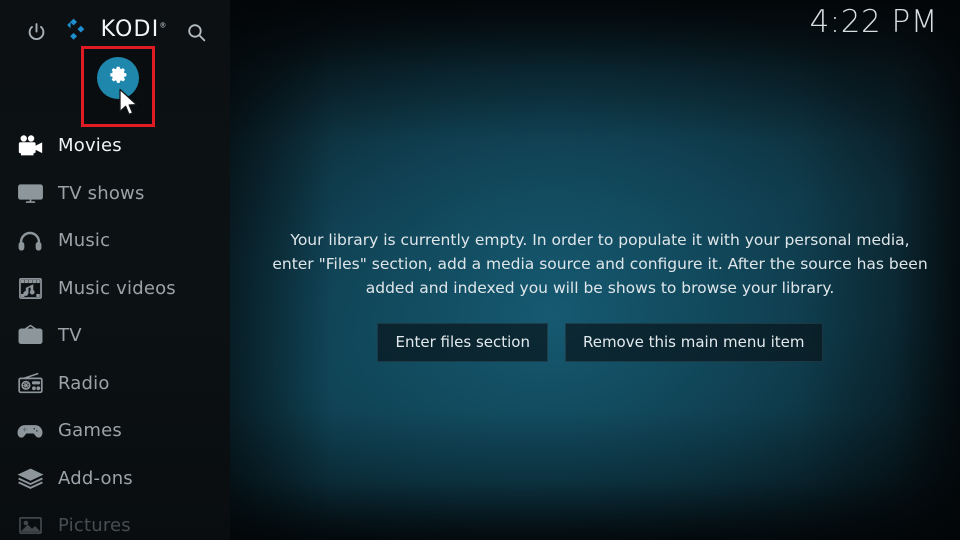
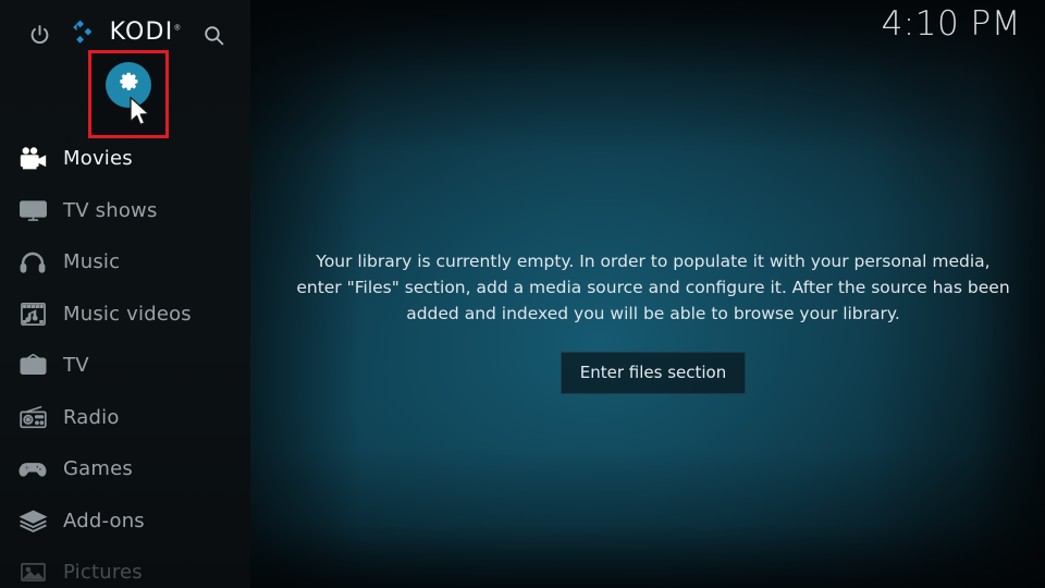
- 4:22 PM
+ 4:10 PM
- Your library is currently empty. In order to populate it with your personal media, enter "Files" section, add a media source and configure it. After the source has been added and indexed you will be shows to browse your library.
+ Your library is currently empty. In order to populate it with your personal media, enter "Files" section, add a media source and configure it. After the source has been added and indexed you will be able to browse your library.
  Enter files section
- Remove this main menu item
  KODI®
  Movies
  TV shows
  Music
  Music videos
  TV
  Radio
  Games
  Add-ons
  Pictures
